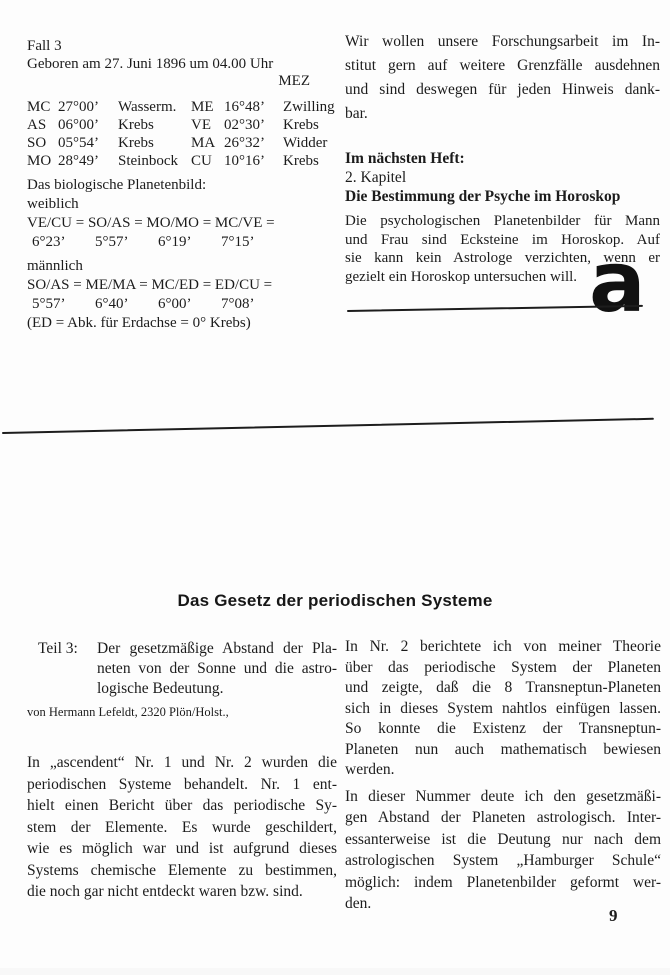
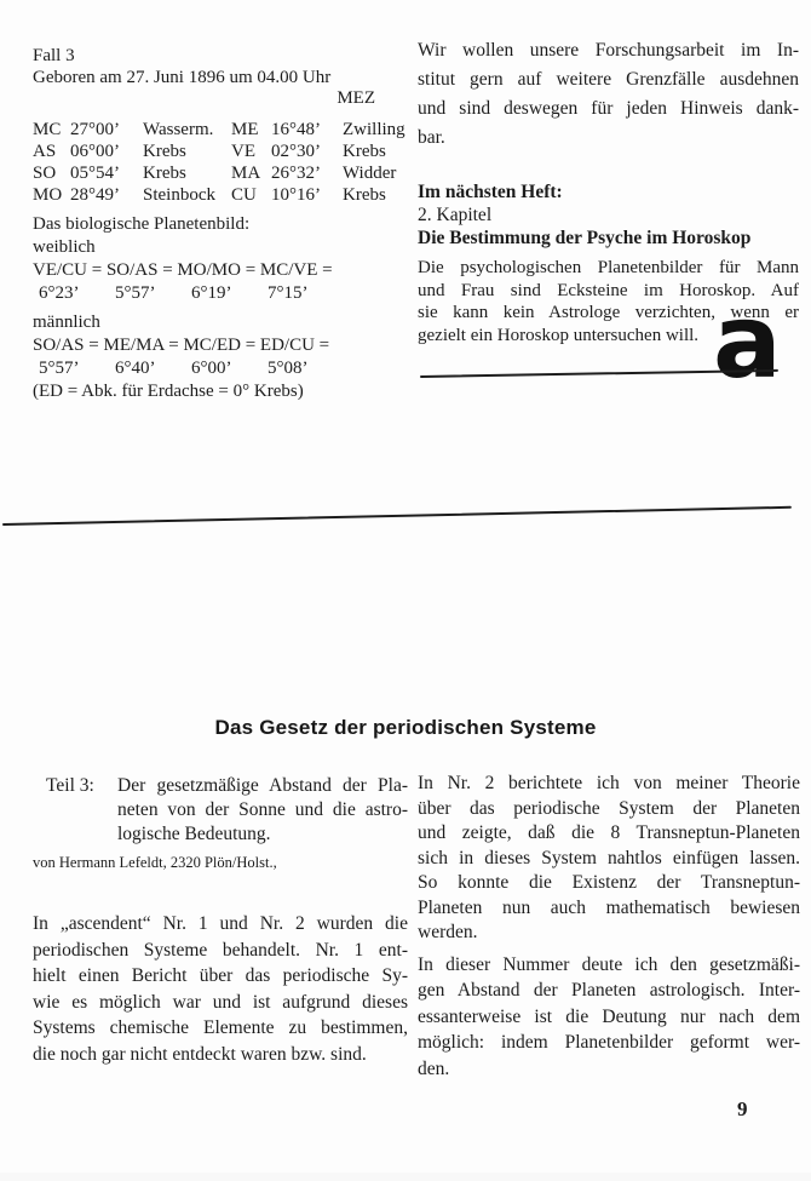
  Fall 3
  Geboren am 27. Juni 1896 um 04.00 Uhr
  MEZ
  MC
  27°00’
  Wasserm.
  ME
  16°48’
  Zwilling
  AS
  06°00’
  Krebs
  VE
  02°30’
  Krebs
  SO
  05°54’
  Krebs
  MA
  26°32’
  Widder
  MO
  28°49’
  Steinbock
  CU
  10°16’
  Krebs
  Das biologische Planetenbild:
  weiblich
  VE/CU = SO/AS = MO/MO = MC/VE =
  6°23’ 5°57’ 6°19’ 7°15’
  männlich
  SO/AS = ME/MA = MC/ED = ED/CU =
- 5°57’ 6°40’ 6°00’ 7°08’
+ 5°57’ 6°40’ 6°00’ 5°08’
  (ED = Abk. für Erdachse = 0° Krebs)
  Wir wollen unsere Forschungsarbeit im In-
  stitut gern auf weitere Grenzfälle ausdehnen
  und sind deswegen für jeden Hinweis dank-
  bar.
  Im nächsten Heft:
  2. Kapitel
  Die Bestimmung der Psyche im Horoskop
  Die psychologischen Planetenbilder für Mann
  und Frau sind Ecksteine im Horoskop. Auf
  sie kann kein Astrologe verzichten, wenn er
  gezielt ein Horoskop untersuchen will.
  a
  Das Gesetz der periodischen Systeme
  Teil 3:
  Der gesetzmäßige Abstand der Pla-
  neten von der Sonne und die astro-
  logische Bedeutung.
  von Hermann Lefeldt, 2320 Plön/Holst.,
  In „ascendent“ Nr. 1 und Nr. 2 wurden die
  periodischen Systeme behandelt. Nr. 1 ent-
  hielt einen Bericht über das periodische Sy-
- stem der Elemente. Es wurde geschildert,
  wie es möglich war und ist aufgrund dieses
  Systems chemische Elemente zu bestimmen,
  die noch gar nicht entdeckt waren bzw. sind.
  In Nr. 2 berichtete ich von meiner Theorie
  über das periodische System der Planeten
  und zeigte, daß die 8 Transneptun-Planeten
  sich in dieses System nahtlos einfügen lassen.
  So konnte die Existenz der Transneptun-
  Planeten nun auch mathematisch bewiesen
  werden.
  In dieser Nummer deute ich den gesetzmäßi-
  gen Abstand der Planeten astrologisch. Inter-
  essanterweise ist die Deutung nur nach dem
- astrologischen System „Hamburger Schule“
  möglich: indem Planetenbilder geformt wer-
  den.
  9
